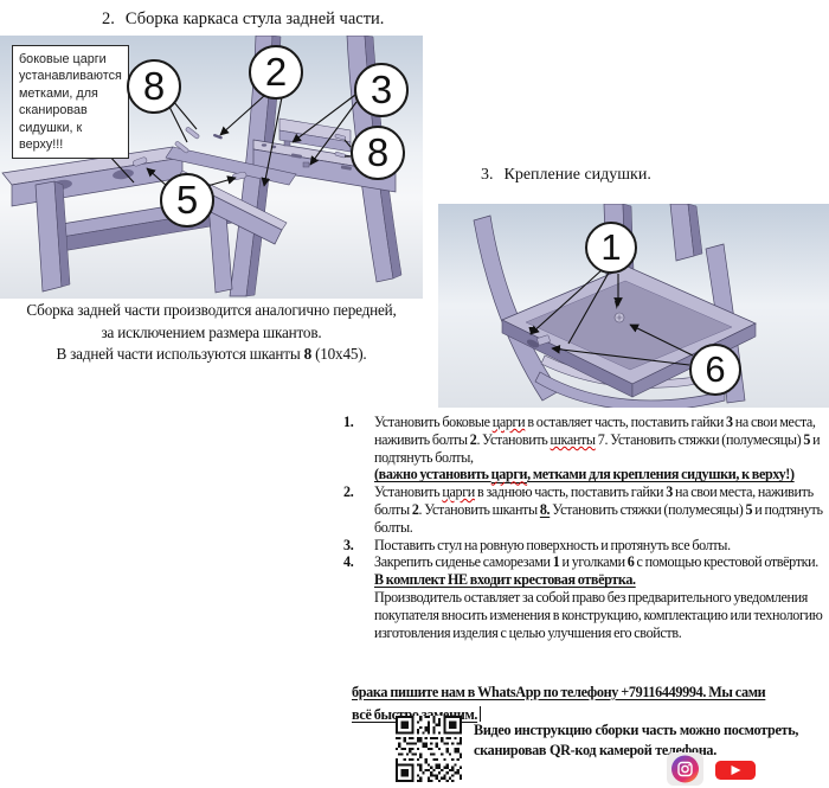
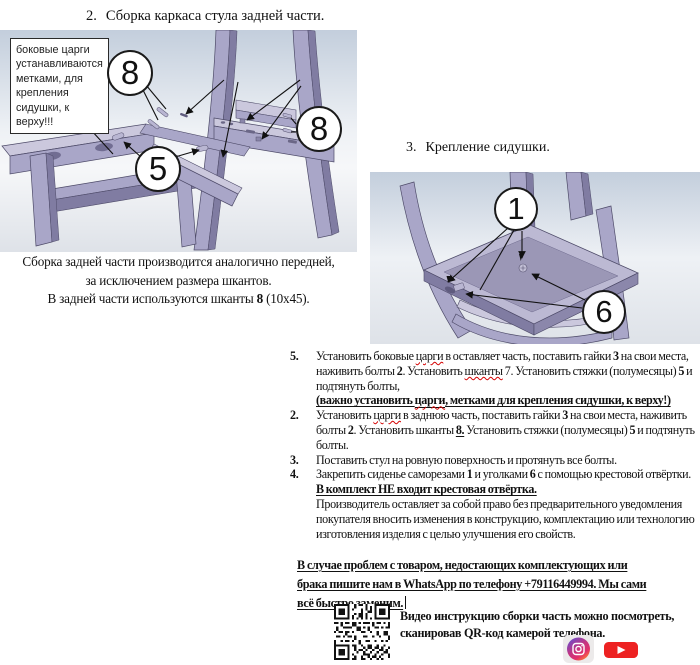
  2. Сборка каркаса стула задней части.
- боковые царги устанавливаются метками, для сканировав сидушки, к верху!!!
+ боковые царги устанавливаются метками, для крепления сидушки, к верху!!!
  8
- 2
- 3
  8
  5
  Сборка задней части производится аналогично передней,
  за исключением размера шкантов.
  В задней части используются шканты 8 (10x45).
  3. Крепление сидушки.
  1
  6
- 1.
+ 5.
  Установить боковые царги в оставляет часть, поставить гайки 3 на свои места, наживить болты 2. Установить шканты 7. Установить стяжки (полумесяцы) 5 и подтянуть болты,
  (важно установить царги, метками для крепления сидушки, к верху!)
  2.
  Установить царги в заднюю часть, поставить гайки 3 на свои места, наживить болты 2. Установить шканты 8. Установить стяжки (полумесяцы) 5 и подтянуть болты.
  3.
  Поставить стул на ровную поверхность и протянуть все болты.
  4.
  Закрепить сиденье саморезами 1 и уголками 6 с помощью крестовой отвёртки.
  В комплект НЕ входит крестовая отвёртка.
  Производитель оставляет за собой право без предварительного уведомления покупателя вносить изменения в конструкцию, комплектацию или технологию изготовления изделия с целью улучшения его свойств.
+ В случае проблем с товаром, недостающих комплектующих или
  брака пишите нам в WhatsApp по телефону +79116449994. Мы сами
  всё быстро заменим.
  Видео инструкцию сборки часть можно посмотреть,
  сканировав QR-код камерой телефона.
